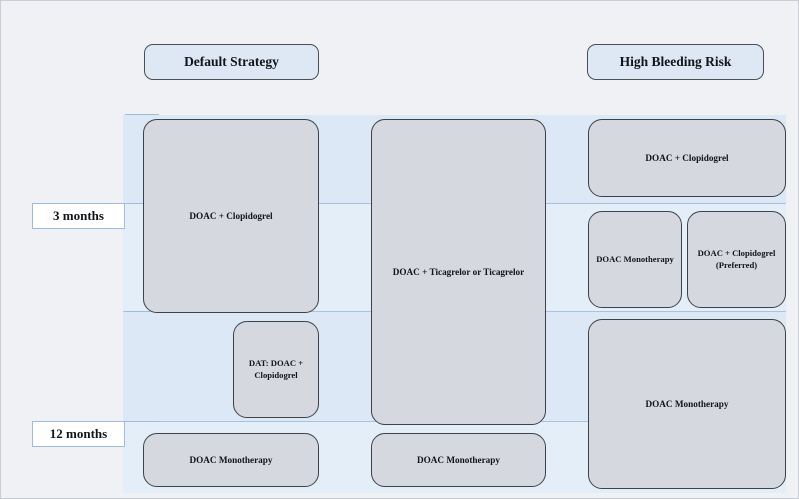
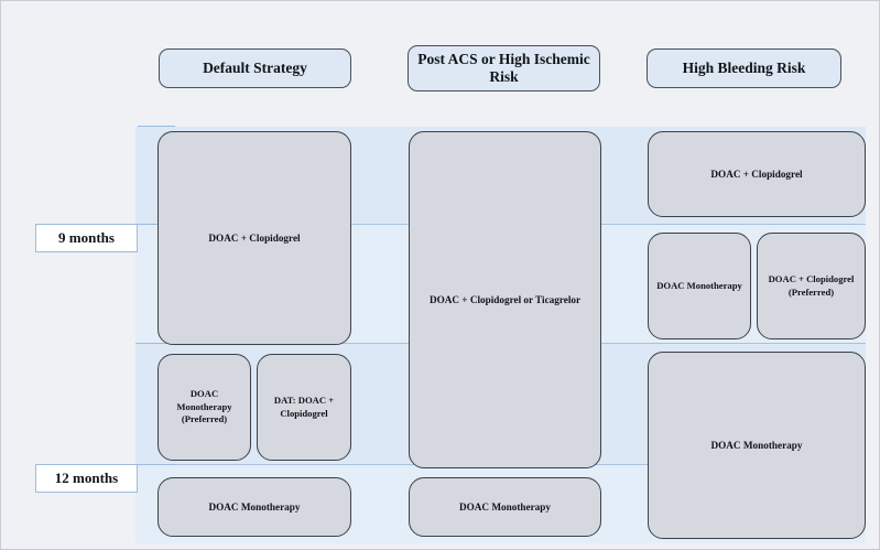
  Default Strategy
+ Post ACS or High Ischemic Risk
  High Bleeding Risk
- 3 months
+ 9 months
  12 months
  DOAC + Clopidogrel
+ DOAC Monotherapy (Preferred)
  DAT: DOAC + Clopidogrel
  DOAC Monotherapy
- DOAC + Ticagrelor or Ticagrelor
+ DOAC + Clopidogrel or Ticagrelor
  DOAC Monotherapy
  DOAC + Clopidogrel
  DOAC Monotherapy
  DOAC + Clopidogrel (Preferred)
  DOAC Monotherapy
